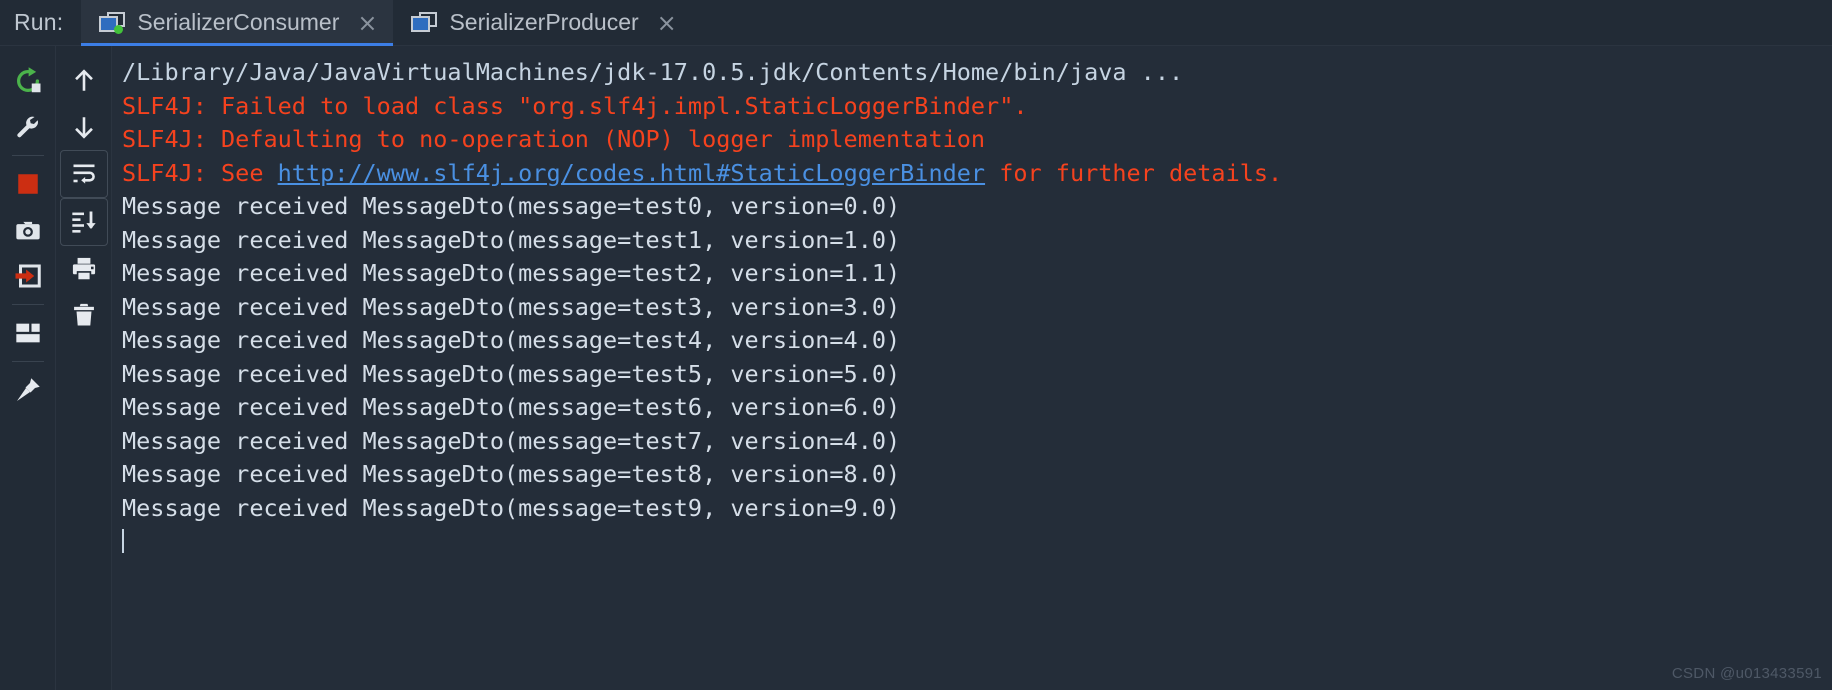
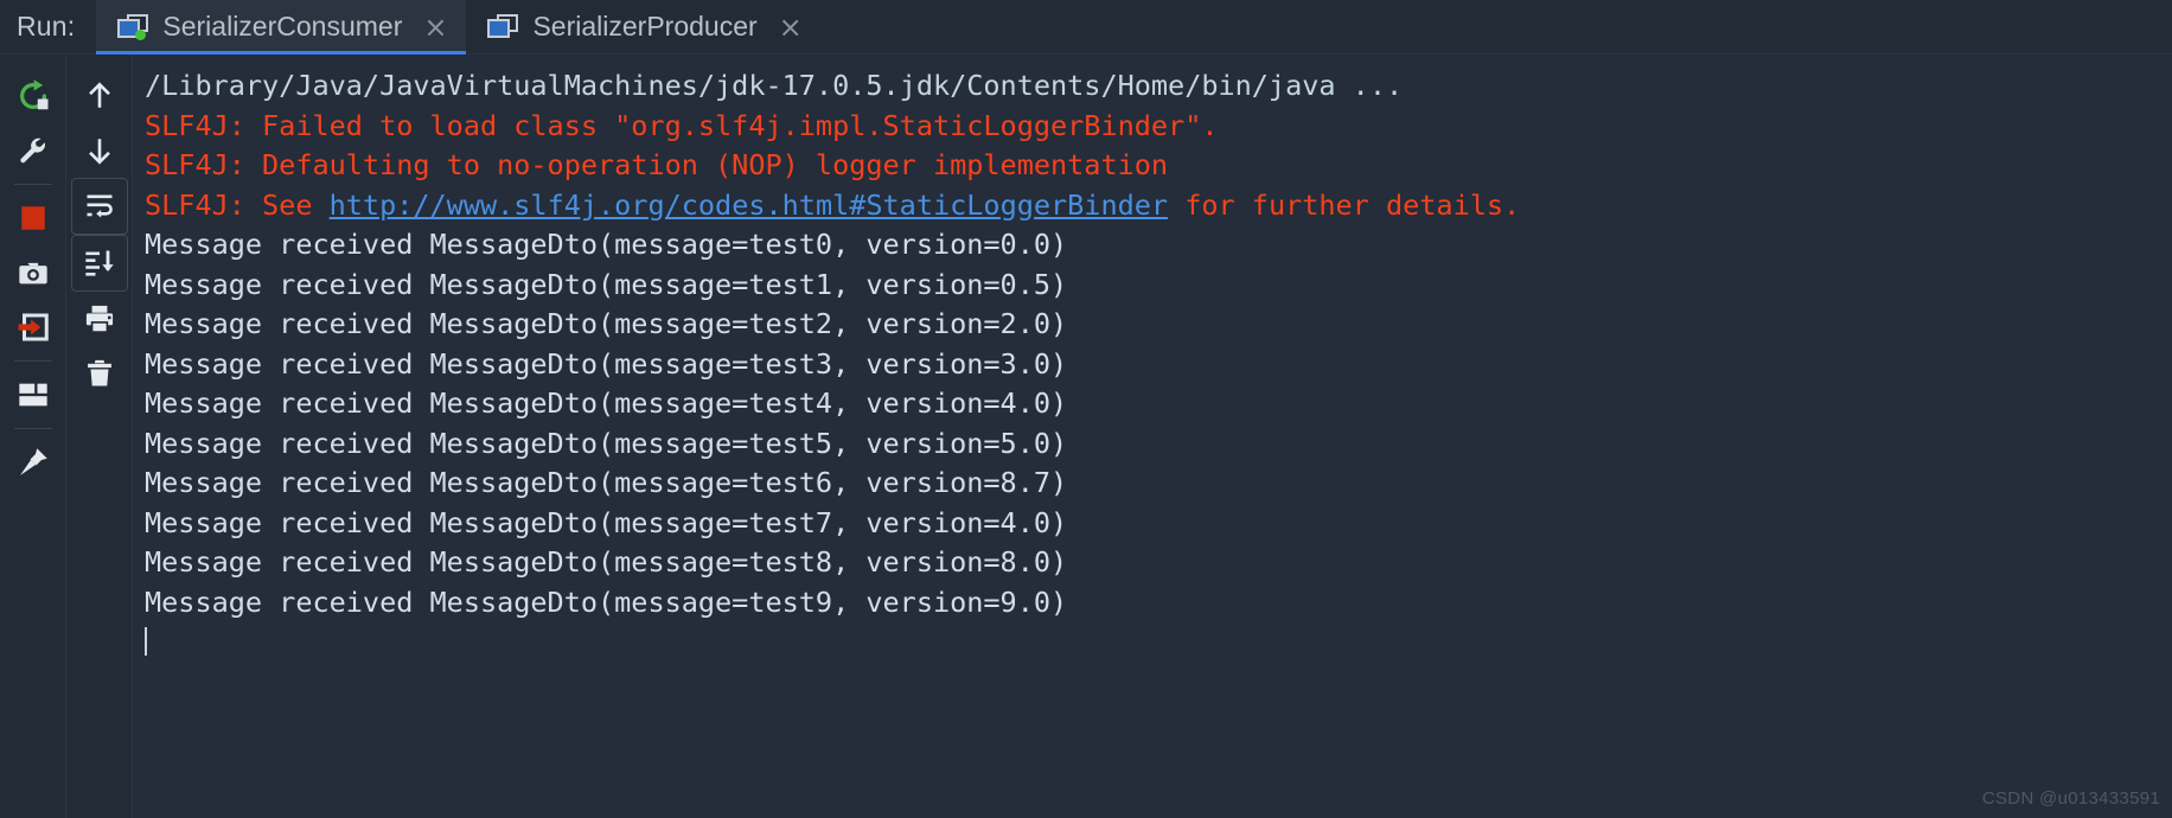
  Run:
  SerializerConsumer
  ×
  SerializerProducer
  ×
  /Library/Java/JavaVirtualMachines/jdk-17.0.5.jdk/Contents/Home/bin/java ...
  SLF4J: Failed to load class "org.slf4j.impl.StaticLoggerBinder".
  SLF4J: Defaulting to no-operation (NOP) logger implementation
  SLF4J: See http://www.slf4j.org/codes.html#StaticLoggerBinder for further details.
  Message received MessageDto(message=test0, version=0.0)
- Message received MessageDto(message=test1, version=1.0)
+ Message received MessageDto(message=test1, version=0.5)
- Message received MessageDto(message=test2, version=1.1)
+ Message received MessageDto(message=test2, version=2.0)
  Message received MessageDto(message=test3, version=3.0)
  Message received MessageDto(message=test4, version=4.0)
  Message received MessageDto(message=test5, version=5.0)
- Message received MessageDto(message=test6, version=6.0)
+ Message received MessageDto(message=test6, version=8.7)
  Message received MessageDto(message=test7, version=4.0)
  Message received MessageDto(message=test8, version=8.0)
  Message received MessageDto(message=test9, version=9.0)
  CSDN @u013433591
